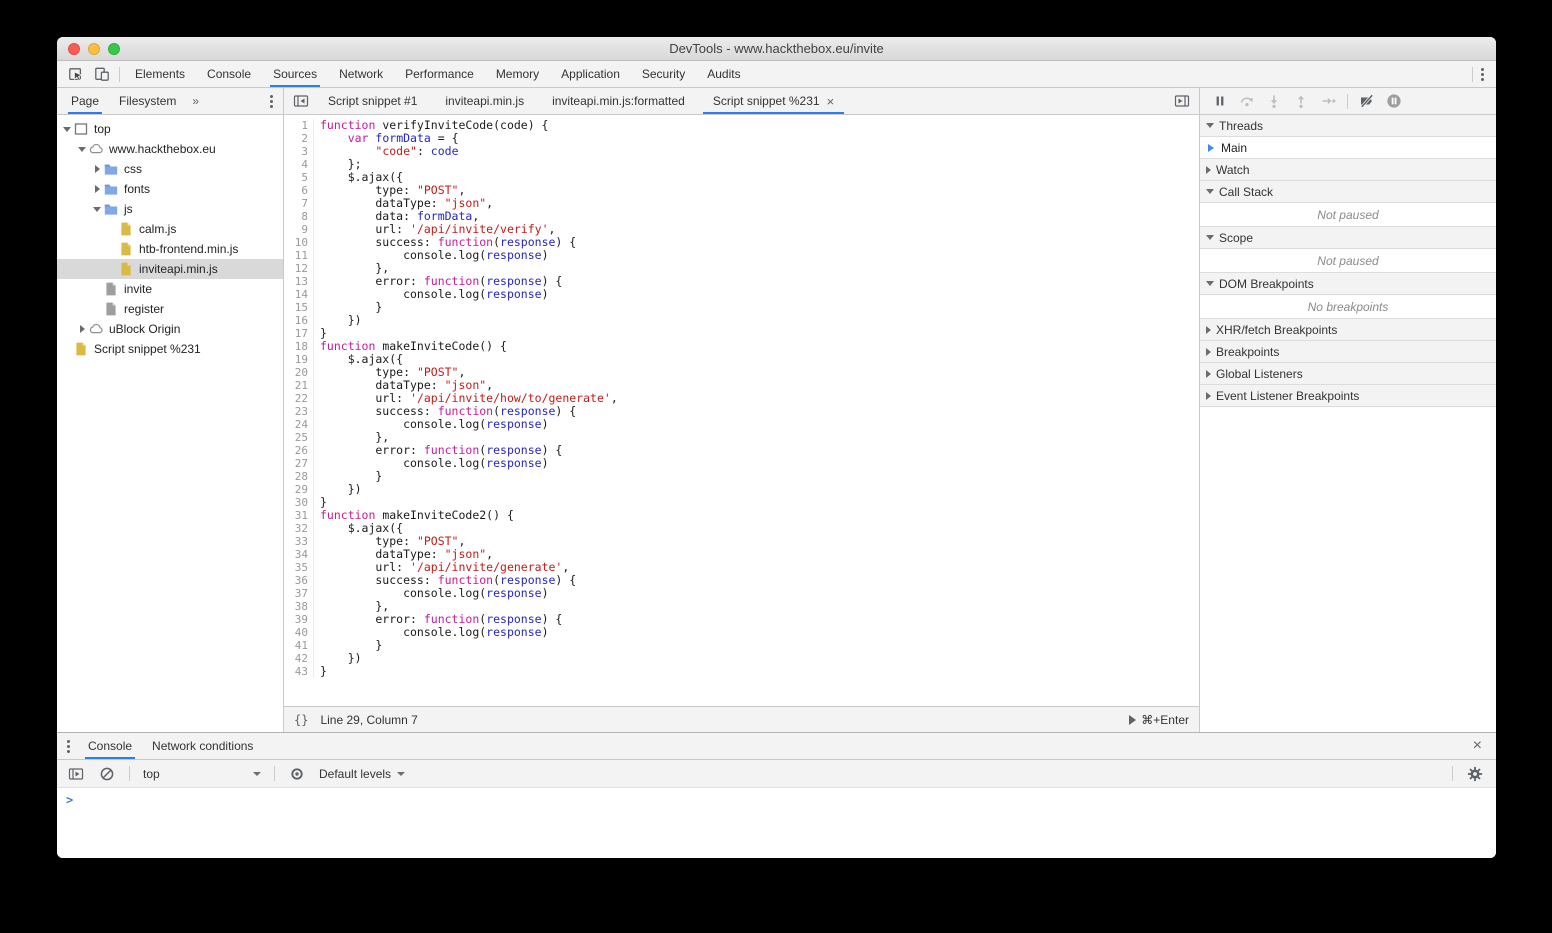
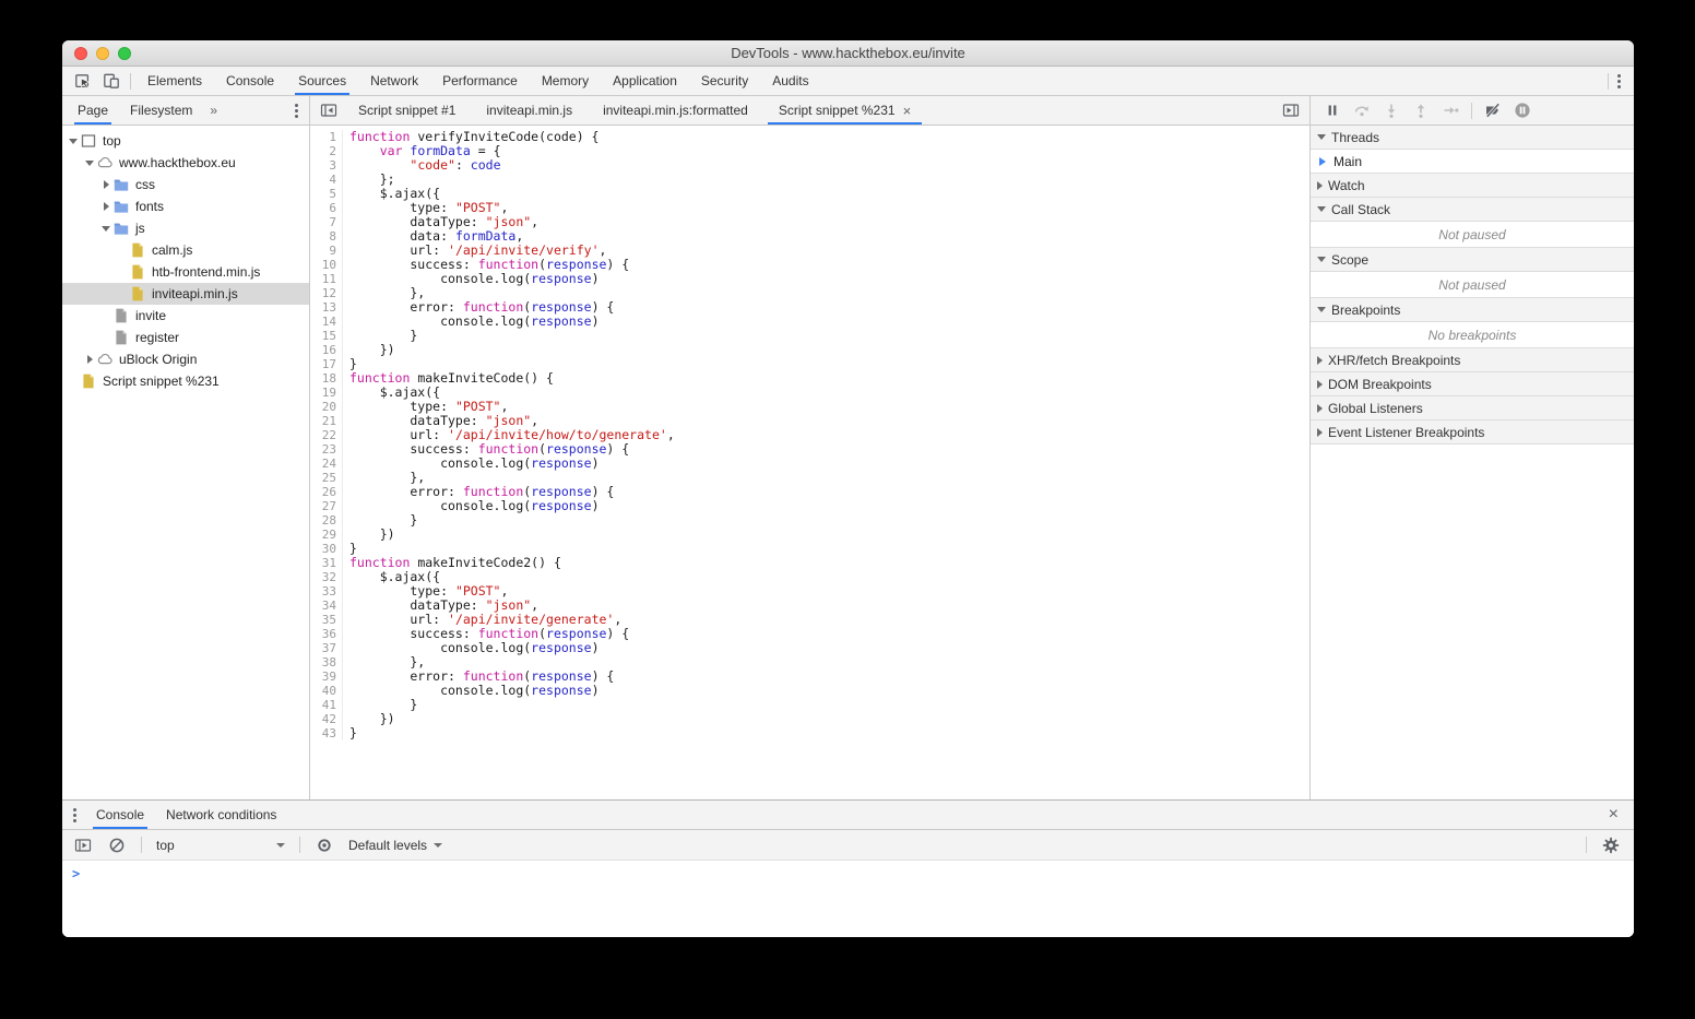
  DevTools - www.hackthebox.eu/invite
  Elements
  Console
  Sources
  Network
  Performance
  Memory
  Application
  Security
  Audits
  Page
  Filesystem
  »
  top
  www.hackthebox.eu
  css
  fonts
  js
  calm.js
  htb-frontend.min.js
  inviteapi.min.js
  invite
  register
  uBlock Origin
  Script snippet %231
  Script snippet #1
  inviteapi.min.js
  inviteapi.min.js:formatted
  Script snippet %231
  ×
  1
  function verifyInviteCode(code) {
  2
  var formData = {
  3
  "code": code
  4
  };
  5
  $.ajax({
  6
  type: "POST",
  7
  dataType: "json",
  8
  data: formData,
  9
  url: '/api/invite/verify',
  10
  success: function(response) {
  11
  console.log(response)
  12
  },
  13
  error: function(response) {
  14
  console.log(response)
  15
  }
  16
  })
  17
  }
  18
  function makeInviteCode() {
  19
  $.ajax({
  20
  type: "POST",
  21
  dataType: "json",
  22
  url: '/api/invite/how/to/generate',
  23
  success: function(response) {
  24
  console.log(response)
  25
  },
  26
  error: function(response) {
  27
  console.log(response)
  28
  }
  29
  })
  30
  }
  31
  function makeInviteCode2() {
  32
  $.ajax({
  33
  type: "POST",
  34
  dataType: "json",
  35
  url: '/api/invite/generate',
  36
  success: function(response) {
  37
  console.log(response)
  38
  },
  39
  error: function(response) {
  40
  console.log(response)
  41
  }
  42
  })
  43
  }
- {}
- Line 29, Column 7
- ⌘+Enter
  Threads
  Main
  Watch
  Call Stack
  Not paused
  Scope
  Not paused
- DOM Breakpoints
+ Breakpoints
  No breakpoints
  XHR/fetch Breakpoints
- Breakpoints
+ DOM Breakpoints
  Global Listeners
  Event Listener Breakpoints
  Console
  Network conditions
  ×
  top
  Default levels
  >
